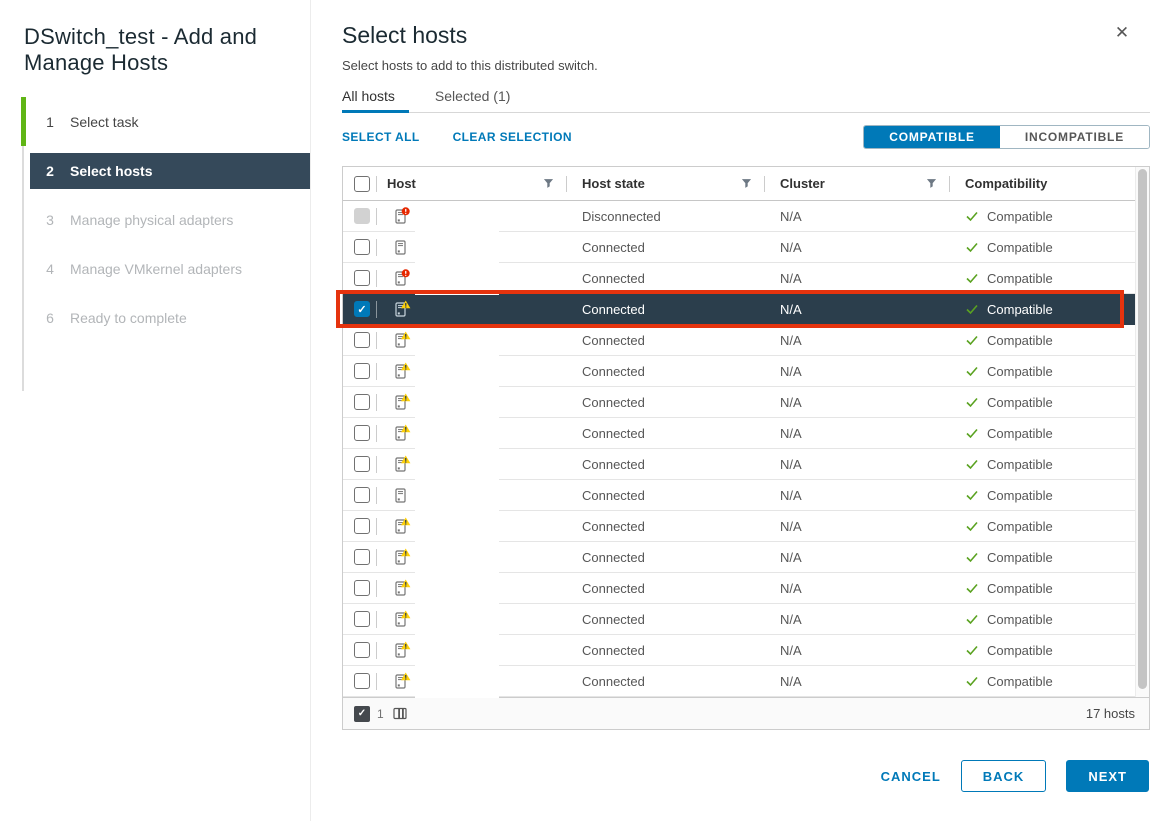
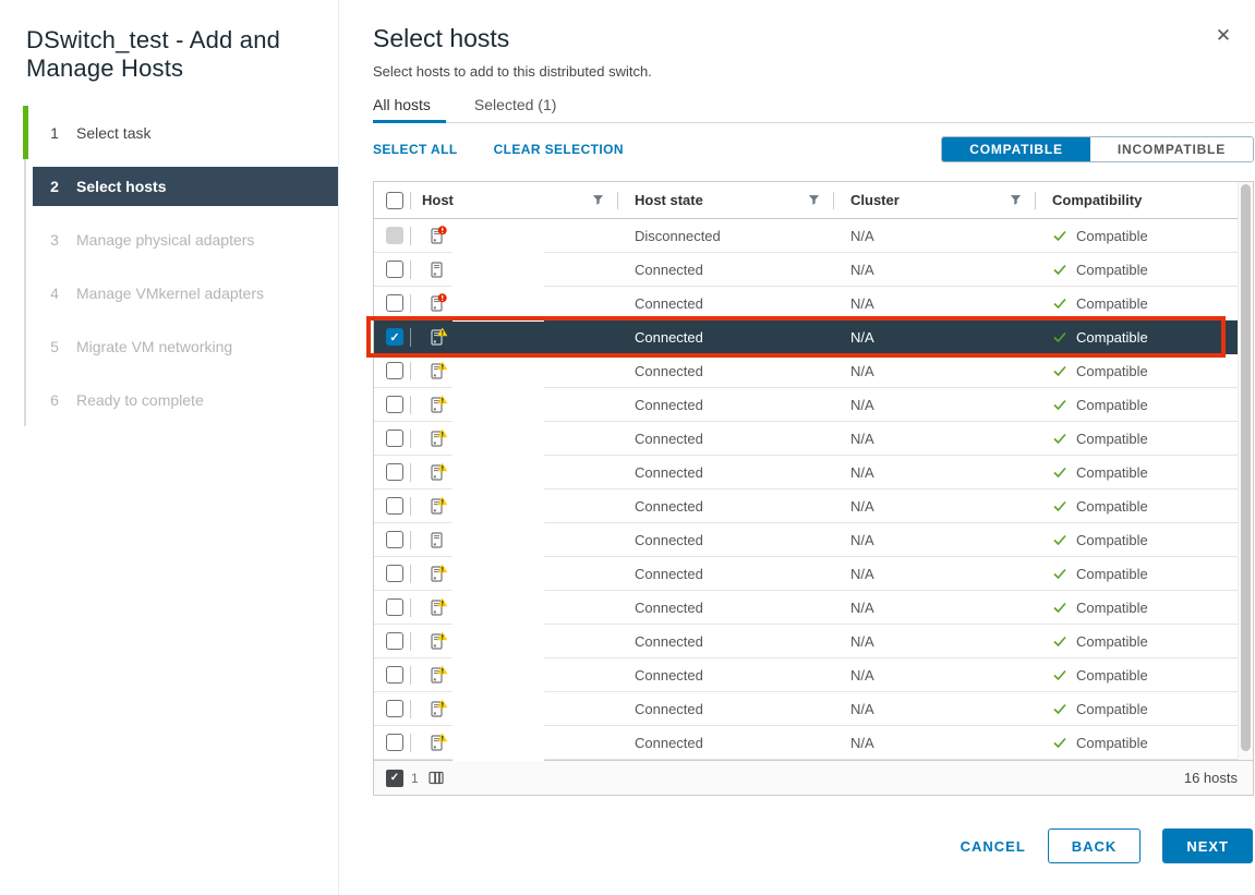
  DSwitch_test - Add and Manage Hosts
  1
  Select task
  2
  Select hosts
  3
  Manage physical adapters
  4
  Manage VMkernel adapters
+ 5
+ Migrate VM networking
  6
  Ready to complete
  Select hosts
  Select hosts to add to this distributed switch.
  ✕
  All hosts
  Selected (1)
  SELECT ALL
  CLEAR SELECTION
  COMPATIBLE
  INCOMPATIBLE
  Host
  Host state
  Cluster
  Compatibility
  Disconnected
  N/A
  Compatible
  Connected
  N/A
  Compatible
  Connected
  N/A
  Compatible
  Connected
  N/A
  Compatible
  Connected
  N/A
  Compatible
  Connected
  N/A
  Compatible
  Connected
  N/A
  Compatible
  Connected
  N/A
  Compatible
  Connected
  N/A
  Compatible
  Connected
  N/A
  Compatible
  Connected
  N/A
  Compatible
  Connected
  N/A
  Compatible
  Connected
  N/A
  Compatible
  Connected
  N/A
  Compatible
  Connected
  N/A
  Compatible
  Connected
  N/A
  Compatible
  ✓
  1
- 17 hosts
+ 16 hosts
  CANCEL
  BACK
  NEXT
